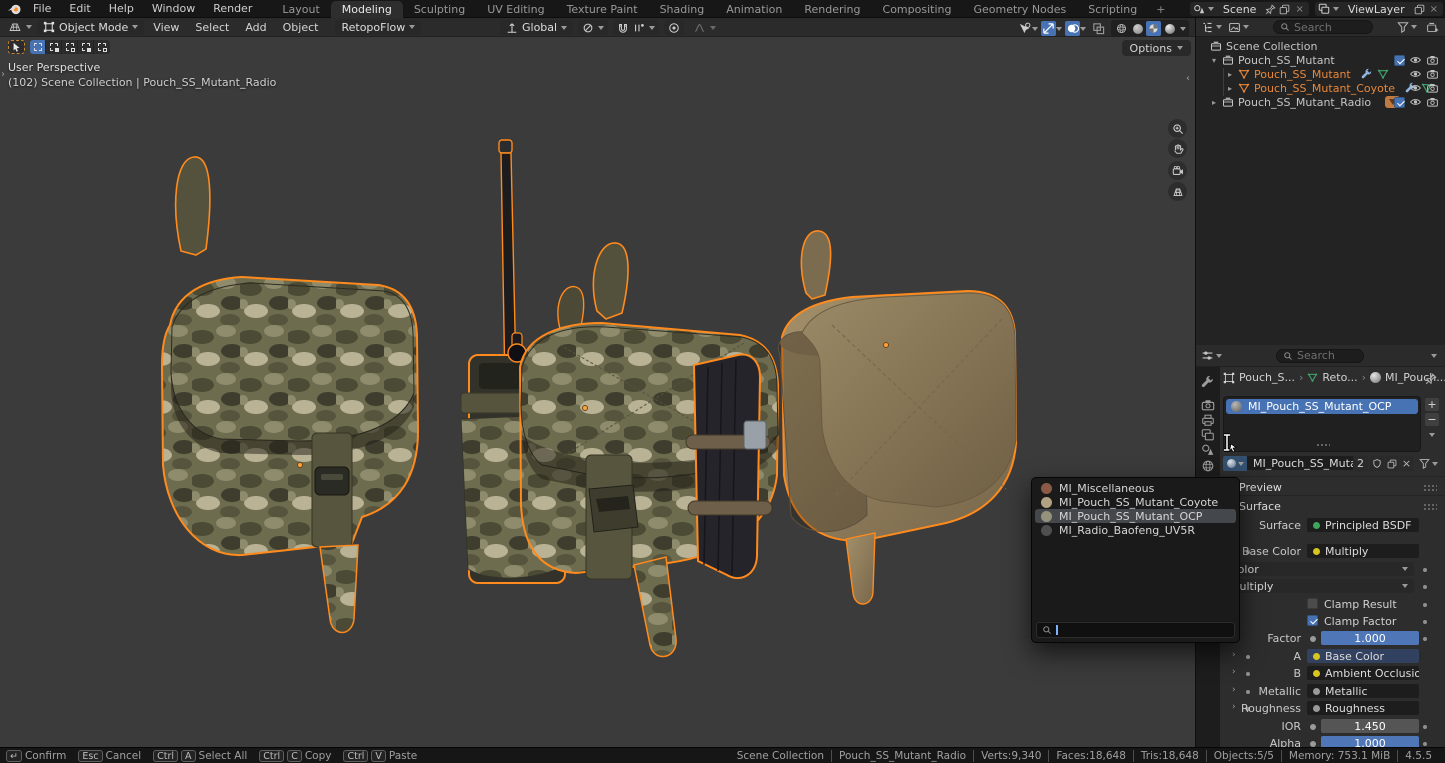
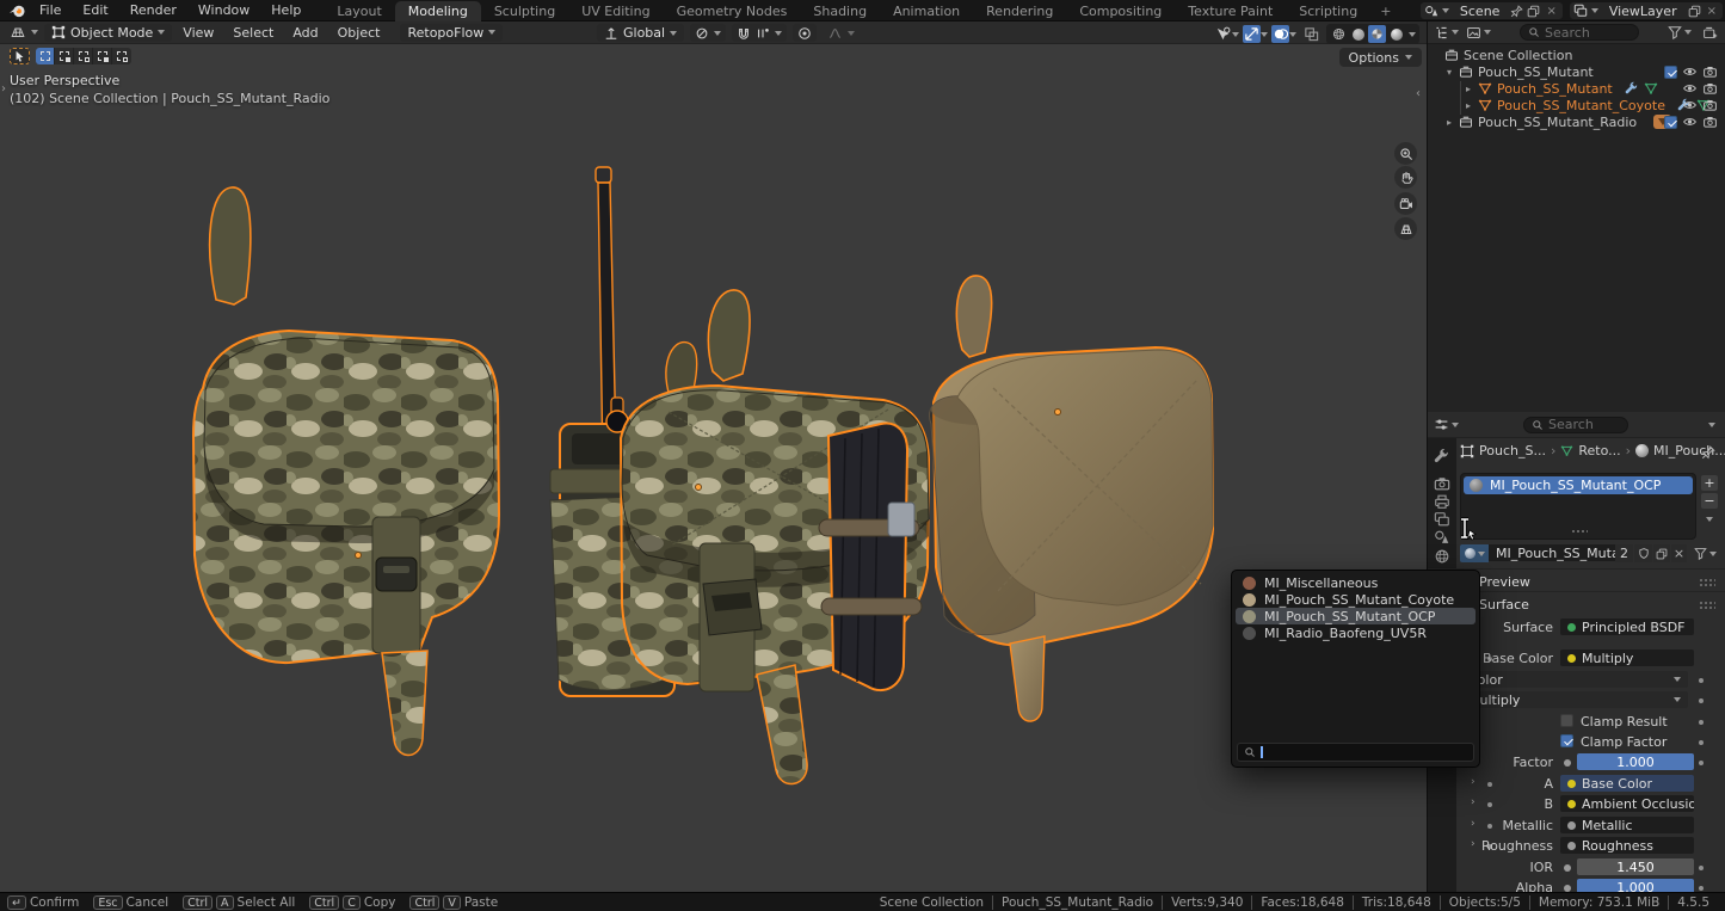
  File
  Edit
- Help
+ Render
  Window
- Render
+ Help
  Layout
  Modeling
  Sculpting
  UV Editing
- Texture Paint
+ Geometry Nodes
  Shading
  Animation
  Rendering
  Compositing
- Geometry Nodes
+ Texture Paint
  Scripting
  +
  Scene
  ×
  ViewLayer
  ×
  Object Mode
  View
  Select
  Add
  Object
  RetopoFlow
  Global
  User Perspective
  (102) Scene Collection | Pouch_SS_Mutant_Radio
  ›
  ‹
  Options
  Search
  Scene Collection
  ▾
  Pouch_SS_Mutant
  ▸
  Pouch_SS_Mutant
  ▸
  Pouch_SS_Mutant_Coyote
  ▸
  Pouch_SS_Mutant_Radio
  Search
  Pouch_S...
  ›
  Reto...
  ›
  MI_Pouch..
  MI_Pouch_SS_Mutant_OCP
  +
  −
  2
  ×
  Preview
  Surface
  Surface
  Principled BSDF
  Base Color
  Multiply
  olor
  ultiply
  Clamp Result
  Clamp Factor
  Factor
  1.000
  ›
  A
  Base Color
  ›
  B
  Ambient Occlusio
  ›
  Metallic
  Metallic
  ›
  Roughness
  Roughness
  IOR
  1.450
  Alpha
  1.000
  MI_Miscellaneous
  MI_Pouch_SS_Mutant_Coyote
  MI_Pouch_SS_Mutant_OCP
  MI_Radio_Baofeng_UV5R
  ↵
  Confirm
  Esc
  Cancel
  Ctrl
  A
  Select All
  Ctrl
  C
  Copy
  Ctrl
  V
  Paste
  Scene Collection
  Pouch_SS_Mutant_Radio
  Verts:9,340
  Faces:18,648
  Tris:18,648
  Objects:5/5
  Memory: 753.1 MiB
  4.5.5
